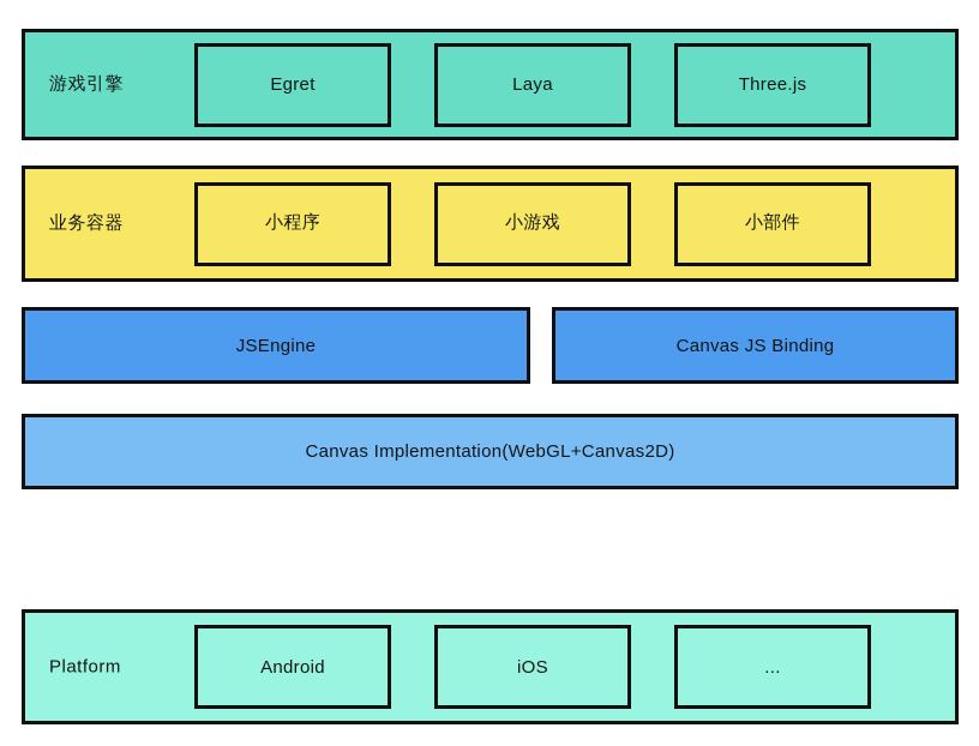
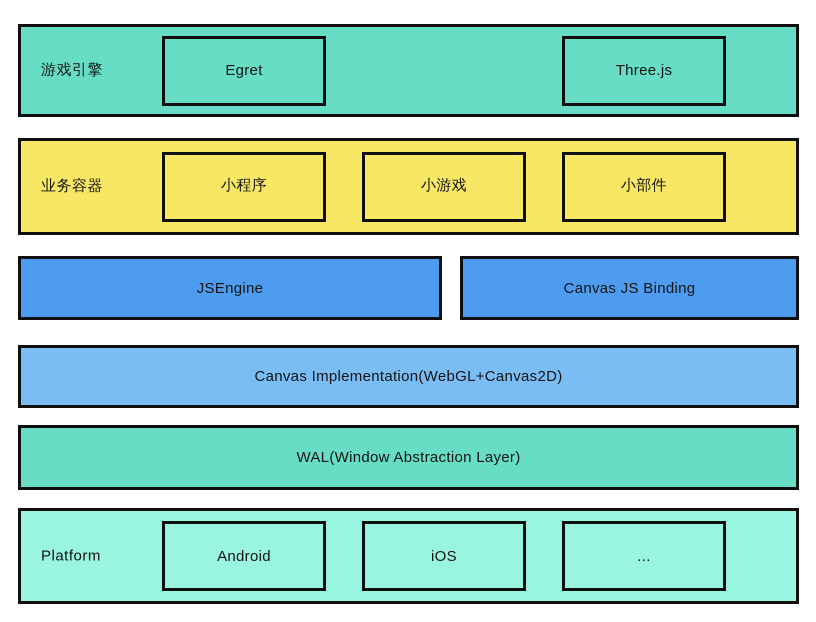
  游戏引擎
  Egret
- Laya
  Three.js
  业务容器
  小程序
  小游戏
  小部件
  JSEngine
  Canvas JS Binding
  Canvas Implementation(WebGL+Canvas2D)
+ WAL(Window Abstraction Layer)
  Platform
  Android
  iOS
  ...
